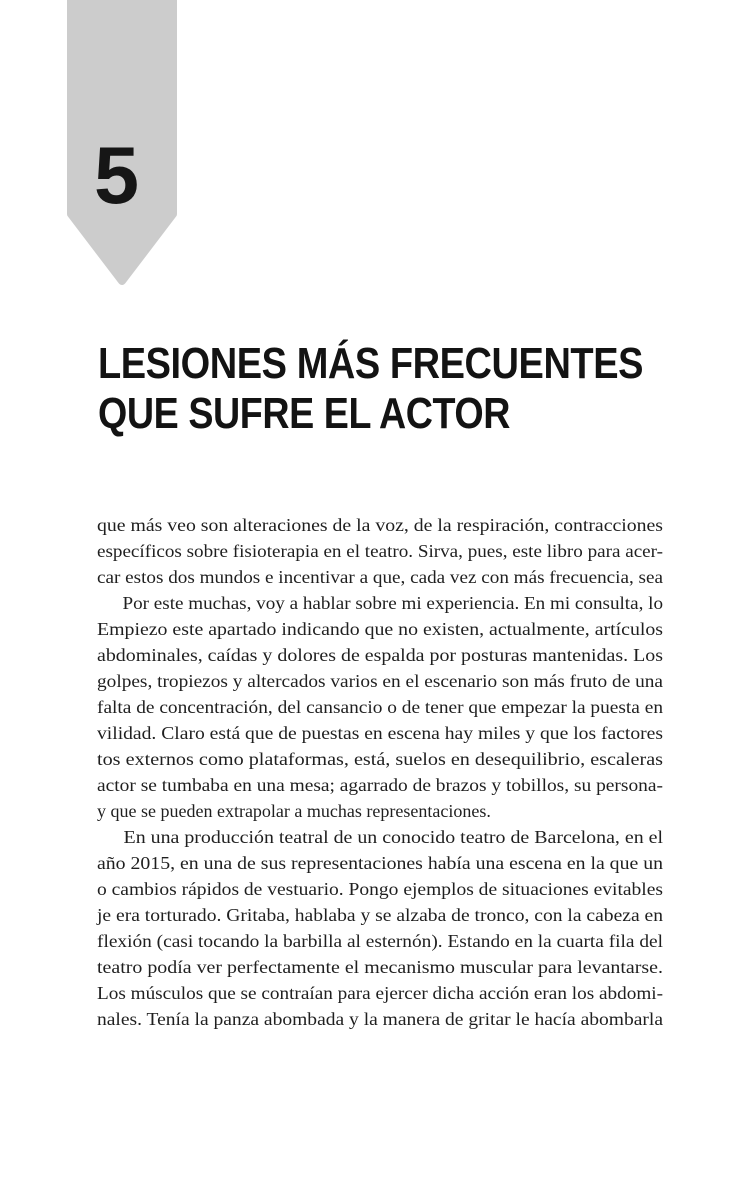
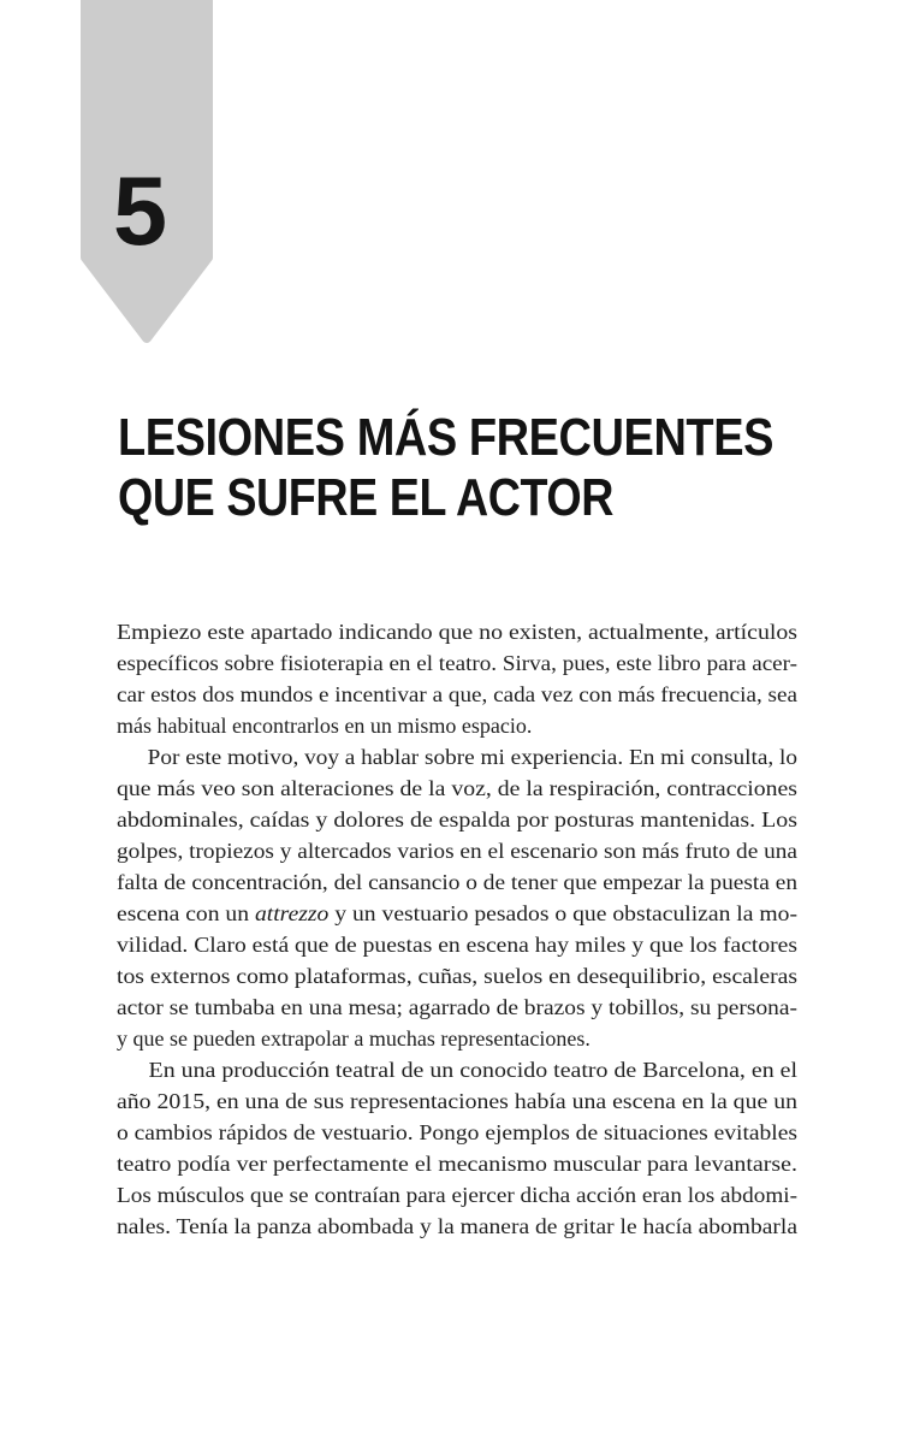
  5
  LESIONES MÁS FRECUENTES
  QUE SUFRE EL ACTOR
- que más veo son alteraciones de la voz, de la respiración, contracciones
+ Empiezo este apartado indicando que no existen, actualmente, artículos
  específicos sobre fisioterapia en el teatro. Sirva, pues, este libro para acer-
  car estos dos mundos e incentivar a que, cada vez con más frecuencia, sea
+ más habitual encontrarlos en un mismo espacio.
- Por este muchas, voy a hablar sobre mi experiencia. En mi consulta, lo
+ Por este motivo, voy a hablar sobre mi experiencia. En mi consulta, lo
- Empiezo este apartado indicando que no existen, actualmente, artículos
+ que más veo son alteraciones de la voz, de la respiración, contracciones
  abdominales, caídas y dolores de espalda por posturas mantenidas. Los
  golpes, tropiezos y altercados varios en el escenario son más fruto de una
  falta de concentración, del cansancio o de tener que empezar la puesta en
+ escena con un attrezzo y un vestuario pesados o que obstaculizan la mo-
  vilidad. Claro está que de puestas en escena hay miles y que los factores
- tos externos como plataformas, está, suelos en desequilibrio, escaleras
+ tos externos como plataformas, cuñas, suelos en desequilibrio, escaleras
  actor se tumbaba en una mesa; agarrado de brazos y tobillos, su persona-
  y que se pueden extrapolar a muchas representaciones.
  En una producción teatral de un conocido teatro de Barcelona, en el
  año 2015, en una de sus representaciones había una escena en la que un
  o cambios rápidos de vestuario. Pongo ejemplos de situaciones evitables
- je era torturado. Gritaba, hablaba y se alzaba de tronco, con la cabeza en
- flexión (casi tocando la barbilla al esternón). Estando en la cuarta fila del
  teatro podía ver perfectamente el mecanismo muscular para levantarse.
  Los músculos que se contraían para ejercer dicha acción eran los abdomi-
  nales. Tenía la panza abombada y la manera de gritar le hacía abombarla
